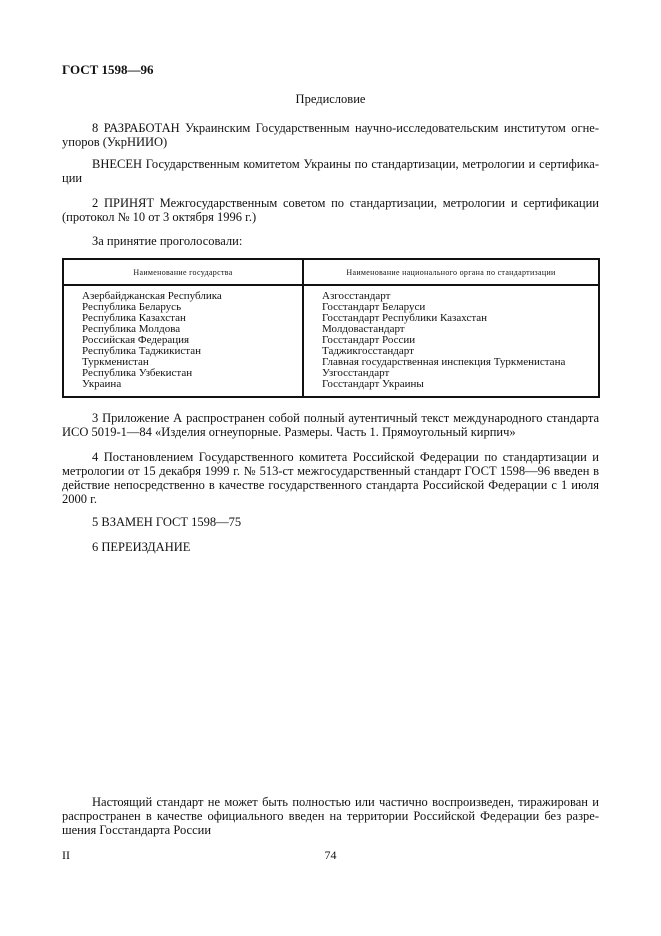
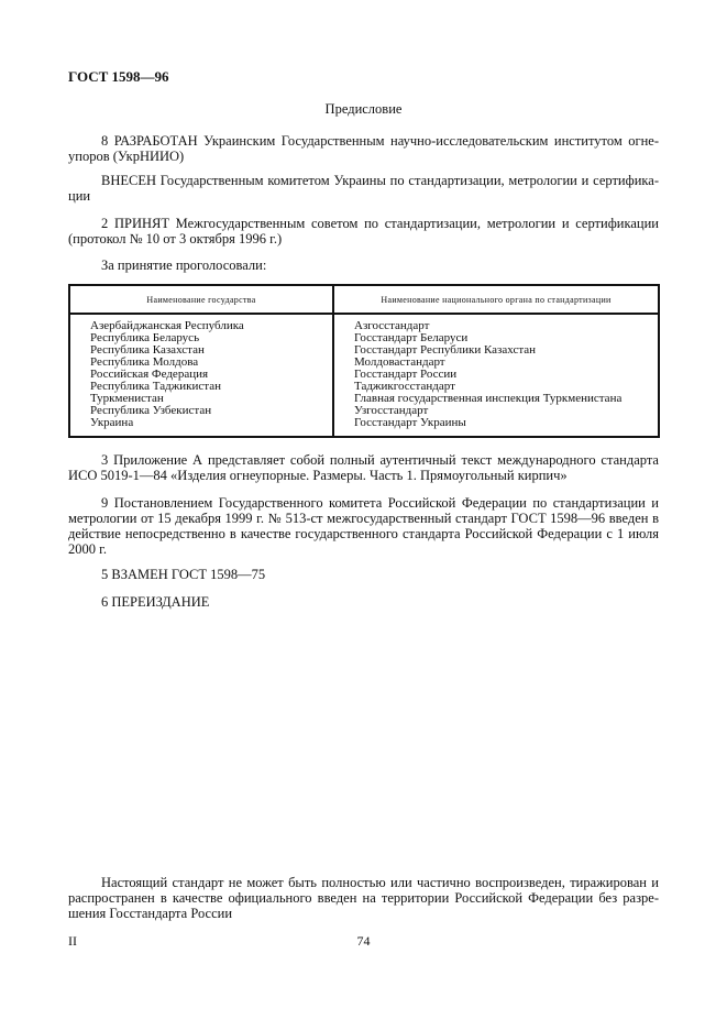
  ГОСТ 1598—96
  Предисловие
  8 РАЗРАБОТАН Украинским Государственным научно-исследовательским институтом огне-
  упоров (УкрНИИО)
  ВНЕСЕН Государственным комитетом Украины по стандартизации, метрологии и сертифика-
  ции
  2 ПРИНЯТ Межгосударственным советом по стандартизации, метрологии и сертификации
  (протокол № 10 от 3 октября 1996 г.)
  За принятие проголосовали:
  Наименование государства	Наименование национального органа по стандартизации
  Азербайджанская Республика Республика Беларусь Республика Казахстан Республика Молдова Российская Федерация Республика Таджикистан Туркменистан Республика Узбекистан Украина	Азгосстандарт Госстандарт Беларуси Госстандарт Республики Казахстан Молдовастандарт Госстандарт России Таджикгосстандарт Главная государственная инспекция Туркменистана Узгосстандарт Госстандарт Украины
- 3 Приложение А распространен собой полный аутентичный текст международного стандарта
+ 3 Приложение А представляет собой полный аутентичный текст международного стандарта
  ИСО 5019-1—84 «Изделия огнеупорные. Размеры. Часть 1. Прямоугольный кирпич»
- 4 Постановлением Государственного комитета Российской Федерации по стандартизации и
+ 9 Постановлением Государственного комитета Российской Федерации по стандартизации и
  метрологии от 15 декабря 1999 г. № 513-ст межгосударственный стандарт ГОСТ 1598—96 введен в
  действие непосредственно в качестве государственного стандарта Российской Федерации с 1 июля
  2000 г.
  5 ВЗАМЕН ГОСТ 1598—75
  6 ПЕРЕИЗДАНИЕ
  Настоящий стандарт не может быть полностью или частично воспроизведен, тиражирован и
  распространен в качестве официального введен на территории Российской Федерации без разре-
  шения Госстандарта России
  II
  74
